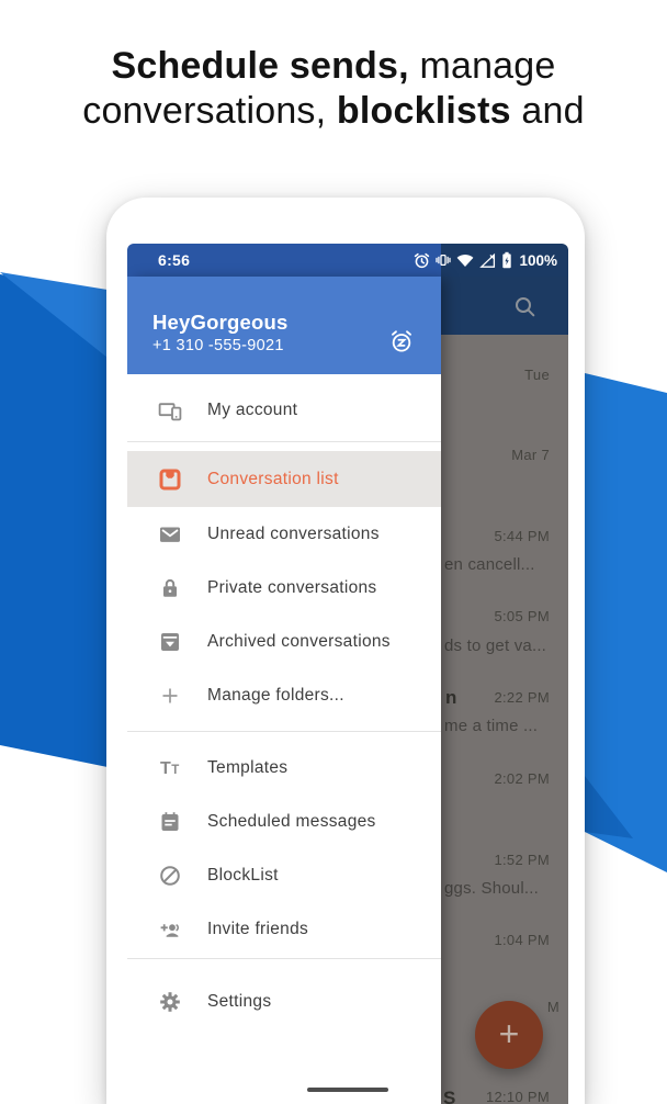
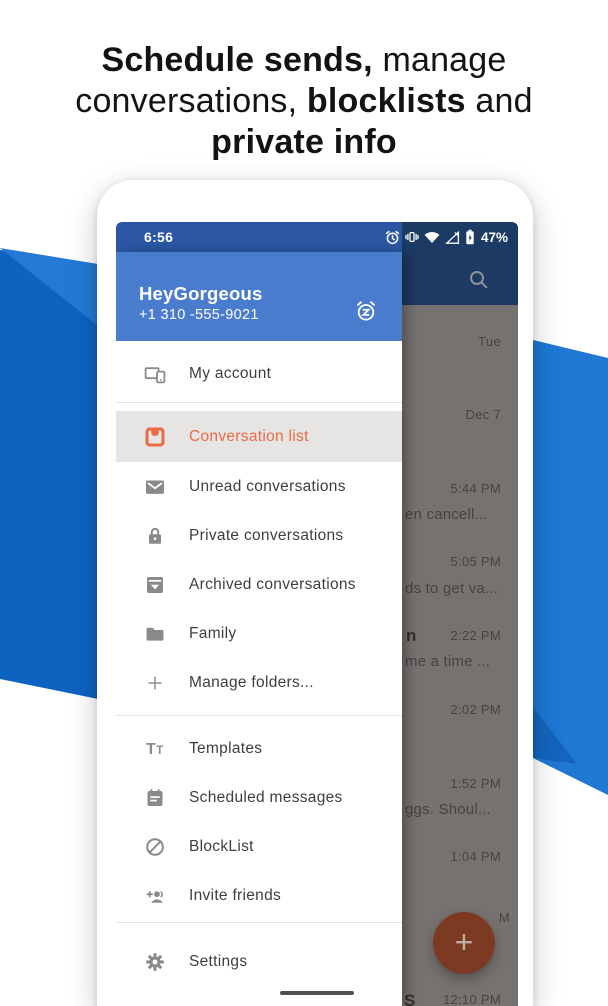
  Schedule sends, manage
  conversations, blocklists and
+ private info
  6:56
- 100%
+ 47%
  HeyGorgeous
  +1 310 -555-9021
  My account
  Conversation list
  Unread conversations
  Private conversations
  Archived conversations
+ Family
  Manage folders...
  T
  T
  Templates
  Scheduled messages
  BlockList
  Invite friends
  Settings
  Tue
- Mar 7
+ Dec 7
  5:44 PM
  en cancell...
  5:05 PM
  ds to get va...
  n
  2:22 PM
  me a time ...
  2:02 PM
  1:52 PM
  ggs. Shoul...
  1:04 PM
  M
  S
  12:10 PM
  +
